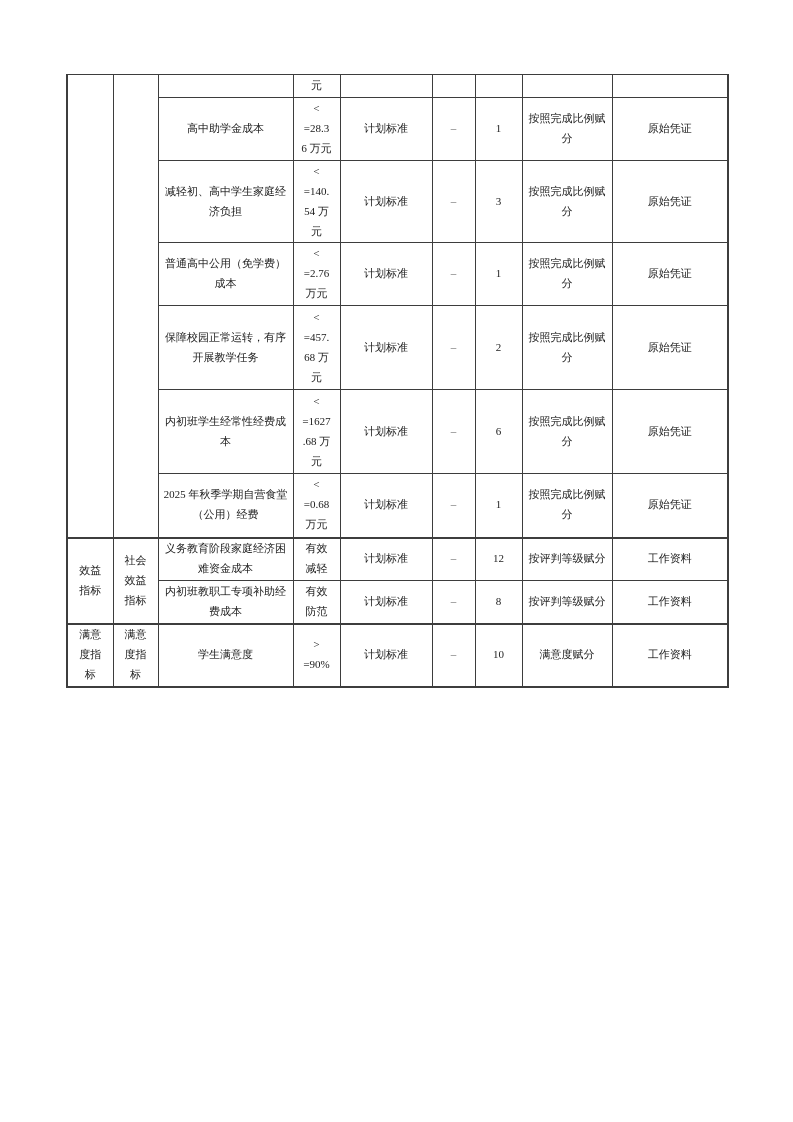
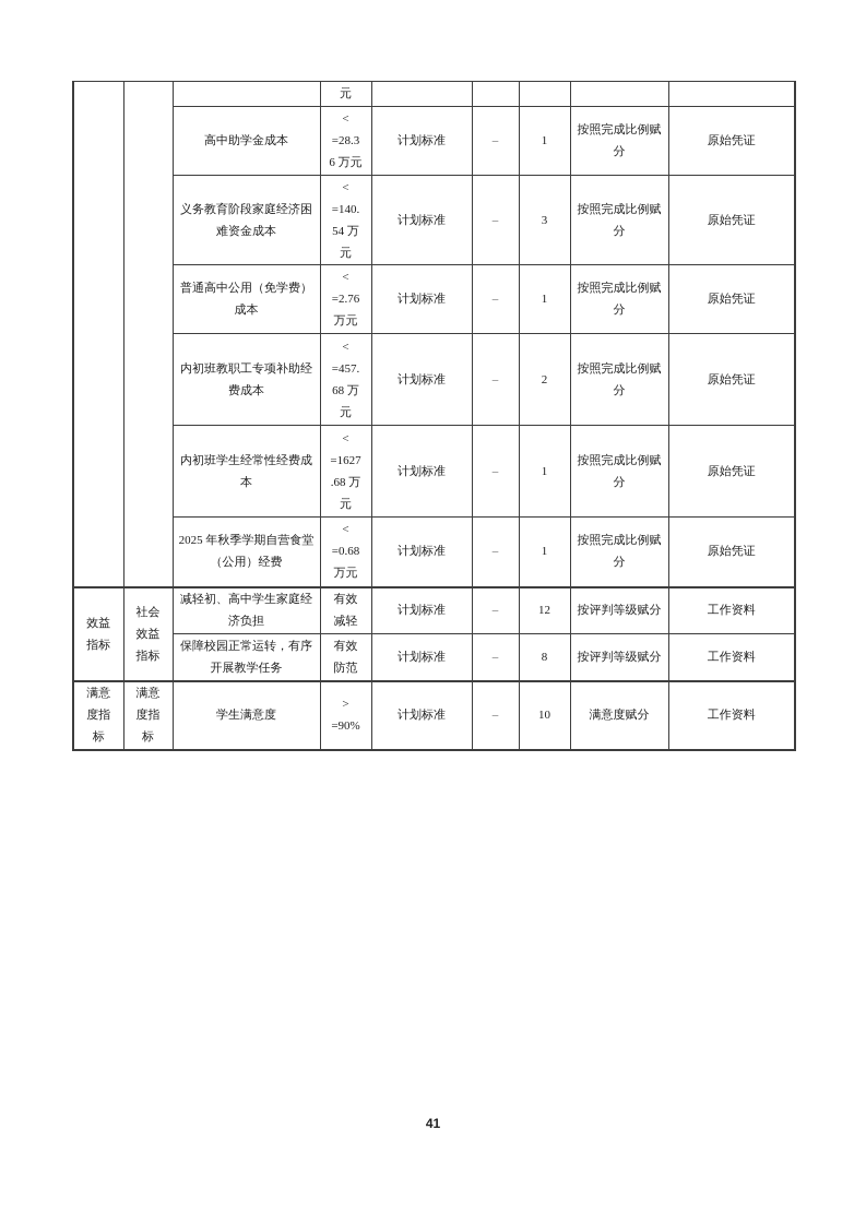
  			元
  高中助学金成本	< =28.3 6 万元	计划标准	–	1	按照完成比例赋 分	原始凭证
- 减轻初、高中学生家庭经 济负担	< =140. 54 万 元	计划标准	–	3	按照完成比例赋 分	原始凭证
+ 义务教育阶段家庭经济困 难资金成本	< =140. 54 万 元	计划标准	–	3	按照完成比例赋 分	原始凭证
  普通高中公用（免学费） 成本	< =2.76 万元	计划标准	–	1	按照完成比例赋 分	原始凭证
- 保障校园正常运转，有序 开展教学任务	< =457. 68 万 元	计划标准	–	2	按照完成比例赋 分	原始凭证
+ 内初班教职工专项补助经 费成本	< =457. 68 万 元	计划标准	–	2	按照完成比例赋 分	原始凭证
- 内初班学生经常性经费成 本	< =1627 .68 万 元	计划标准	–	6	按照完成比例赋 分	原始凭证
+ 内初班学生经常性经费成 本	< =1627 .68 万 元	计划标准	–	1	按照完成比例赋 分	原始凭证
  2025 年秋季学期自营食堂 （公用）经费	< =0.68 万元	计划标准	–	1	按照完成比例赋 分	原始凭证
- 效益 指标	社会 效益 指标	义务教育阶段家庭经济困 难资金成本	有效 减轻	计划标准	–	12	按评判等级赋分	工作资料
+ 效益 指标	社会 效益 指标	减轻初、高中学生家庭经 济负担	有效 减轻	计划标准	–	12	按评判等级赋分	工作资料
- 内初班教职工专项补助经 费成本	有效 防范	计划标准	–	8	按评判等级赋分	工作资料
+ 保障校园正常运转，有序 开展教学任务	有效 防范	计划标准	–	8	按评判等级赋分	工作资料
  满意 度指 标	满意 度指 标	学生满意度	> =90%	计划标准	–	10	满意度赋分	工作资料
+ 41
